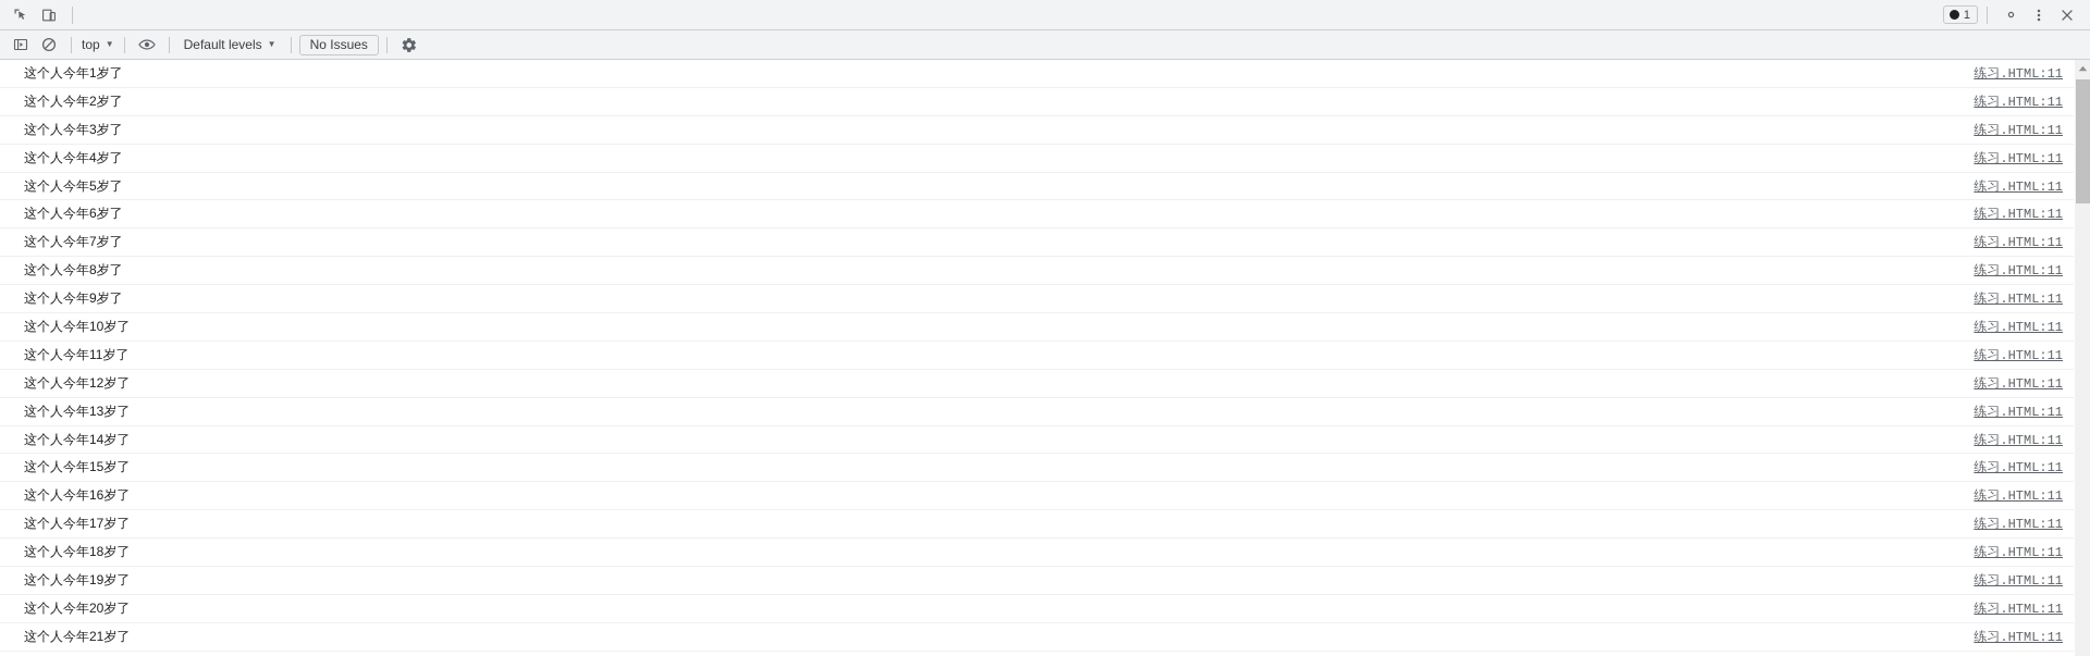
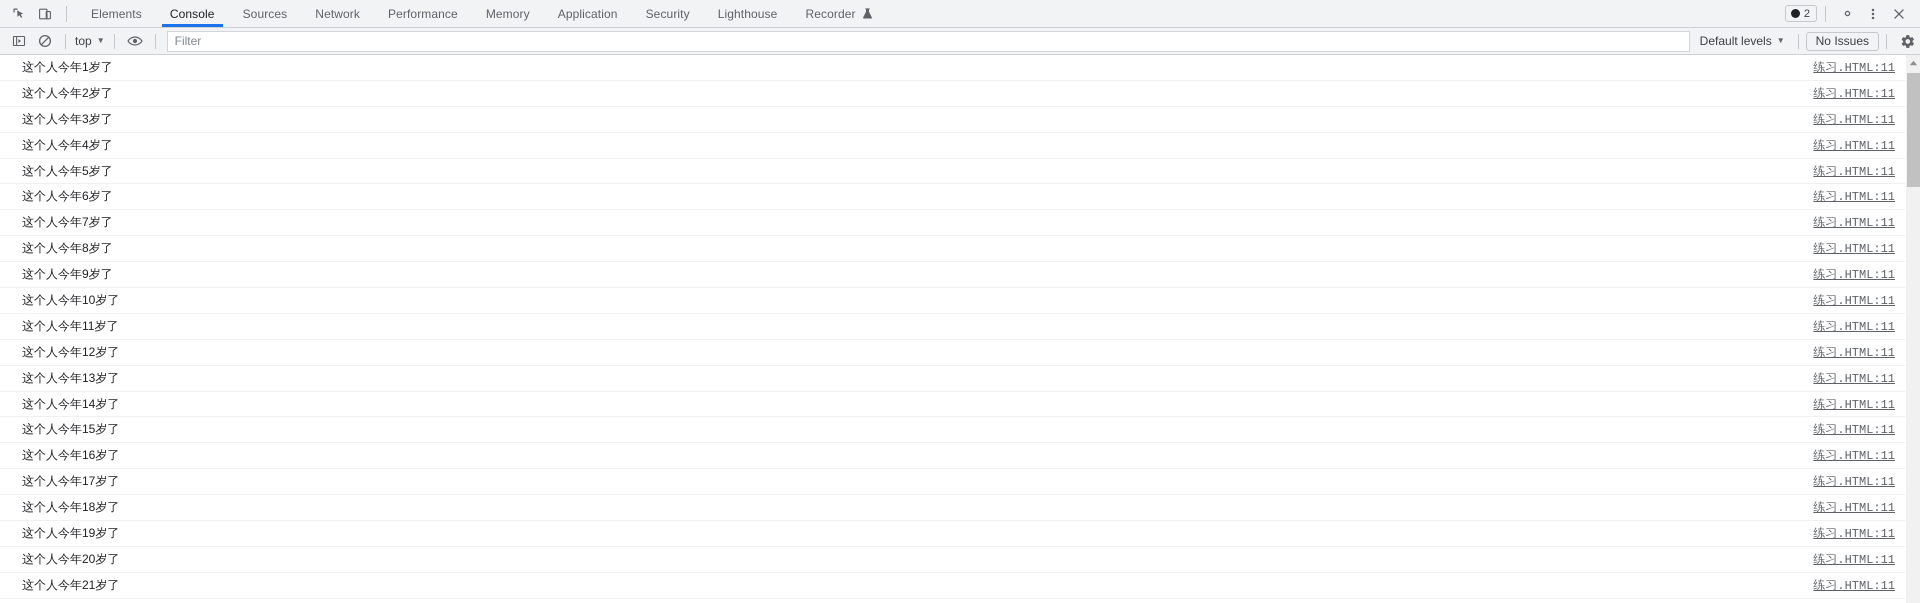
+ Elements
+ Console
+ Sources
+ Network
+ Performance
+ Memory
+ Application
+ Security
+ Lighthouse
+ Recorder
- 1
+ 2
  top
  ▼
+ Filter
  Default levels
  ▼
  No Issues
  这个人今年1岁了
  练习.HTML:11
  这个人今年2岁了
  练习.HTML:11
  这个人今年3岁了
  练习.HTML:11
  这个人今年4岁了
  练习.HTML:11
  这个人今年5岁了
  练习.HTML:11
  这个人今年6岁了
  练习.HTML:11
  这个人今年7岁了
  练习.HTML:11
  这个人今年8岁了
  练习.HTML:11
  这个人今年9岁了
  练习.HTML:11
  这个人今年10岁了
  练习.HTML:11
  这个人今年11岁了
  练习.HTML:11
  这个人今年12岁了
  练习.HTML:11
  这个人今年13岁了
  练习.HTML:11
  这个人今年14岁了
  练习.HTML:11
  这个人今年15岁了
  练习.HTML:11
  这个人今年16岁了
  练习.HTML:11
  这个人今年17岁了
  练习.HTML:11
  这个人今年18岁了
  练习.HTML:11
  这个人今年19岁了
  练习.HTML:11
  这个人今年20岁了
  练习.HTML:11
  这个人今年21岁了
  练习.HTML:11
